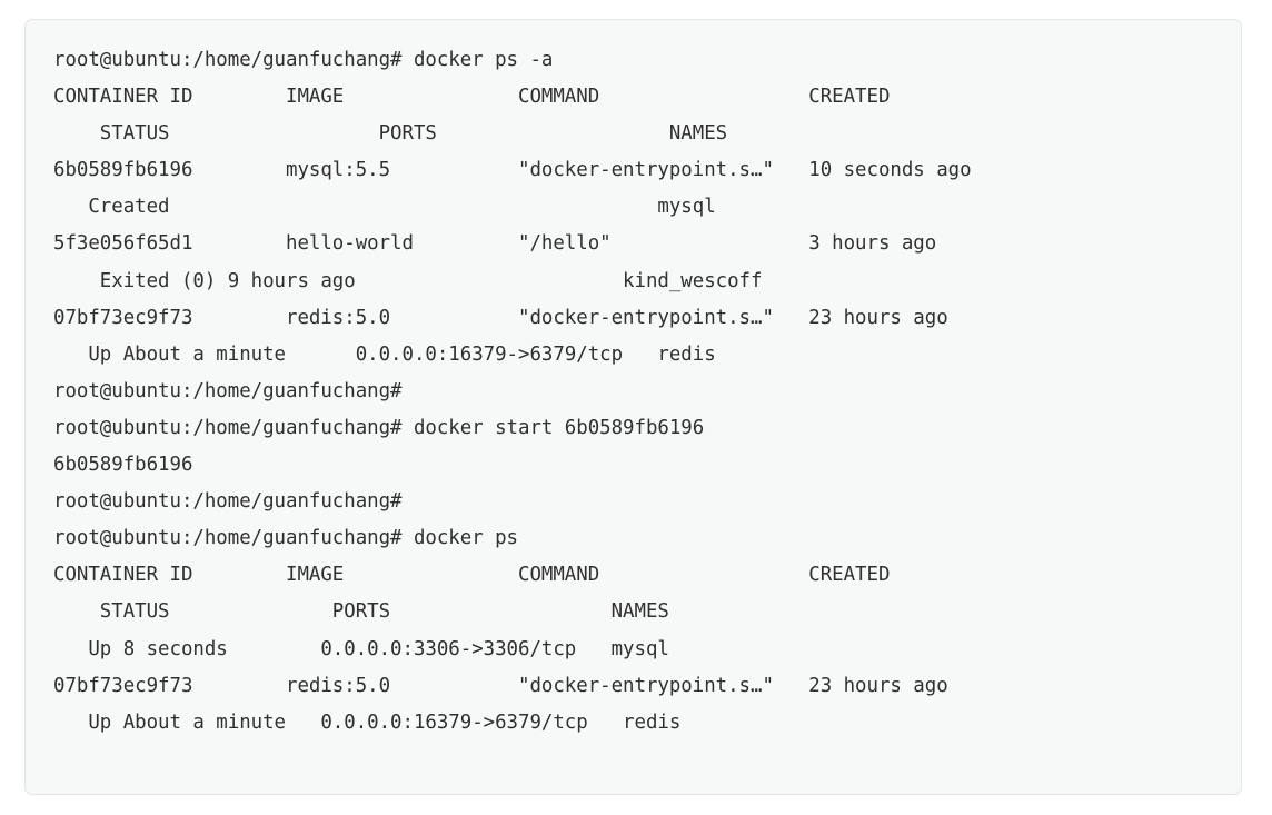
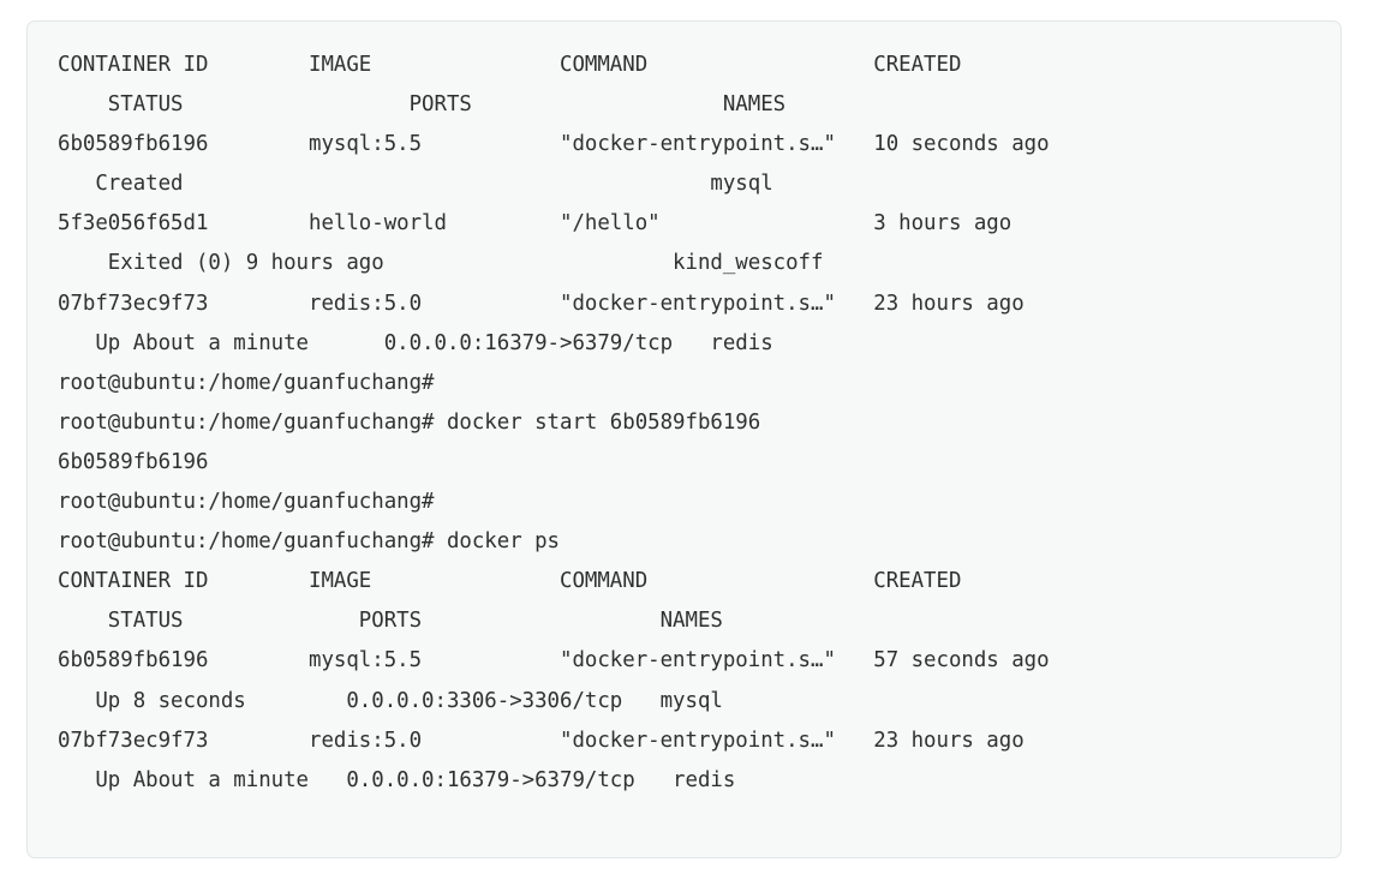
- root@ubuntu:/home/guanfuchang# docker ps -a
  CONTAINER ID IMAGE COMMAND CREATED
  STATUS PORTS NAMES
  6b0589fb6196 mysql:5.5 "docker-entrypoint.s…" 10 seconds ago
  Created mysql
  5f3e056f65d1 hello-world "/hello" 3 hours ago
  Exited (0) 9 hours ago kind_wescoff
  07bf73ec9f73 redis:5.0 "docker-entrypoint.s…" 23 hours ago
  Up About a minute 0.0.0.0:16379->6379/tcp redis
  root@ubuntu:/home/guanfuchang#
  root@ubuntu:/home/guanfuchang# docker start 6b0589fb6196
  6b0589fb6196
  root@ubuntu:/home/guanfuchang#
  root@ubuntu:/home/guanfuchang# docker ps
  CONTAINER ID IMAGE COMMAND CREATED
  STATUS PORTS NAMES
+ 6b0589fb6196 mysql:5.5 "docker-entrypoint.s…" 57 seconds ago
  Up 8 seconds 0.0.0.0:3306->3306/tcp mysql
  07bf73ec9f73 redis:5.0 "docker-entrypoint.s…" 23 hours ago
  Up About a minute 0.0.0.0:16379->6379/tcp redis
